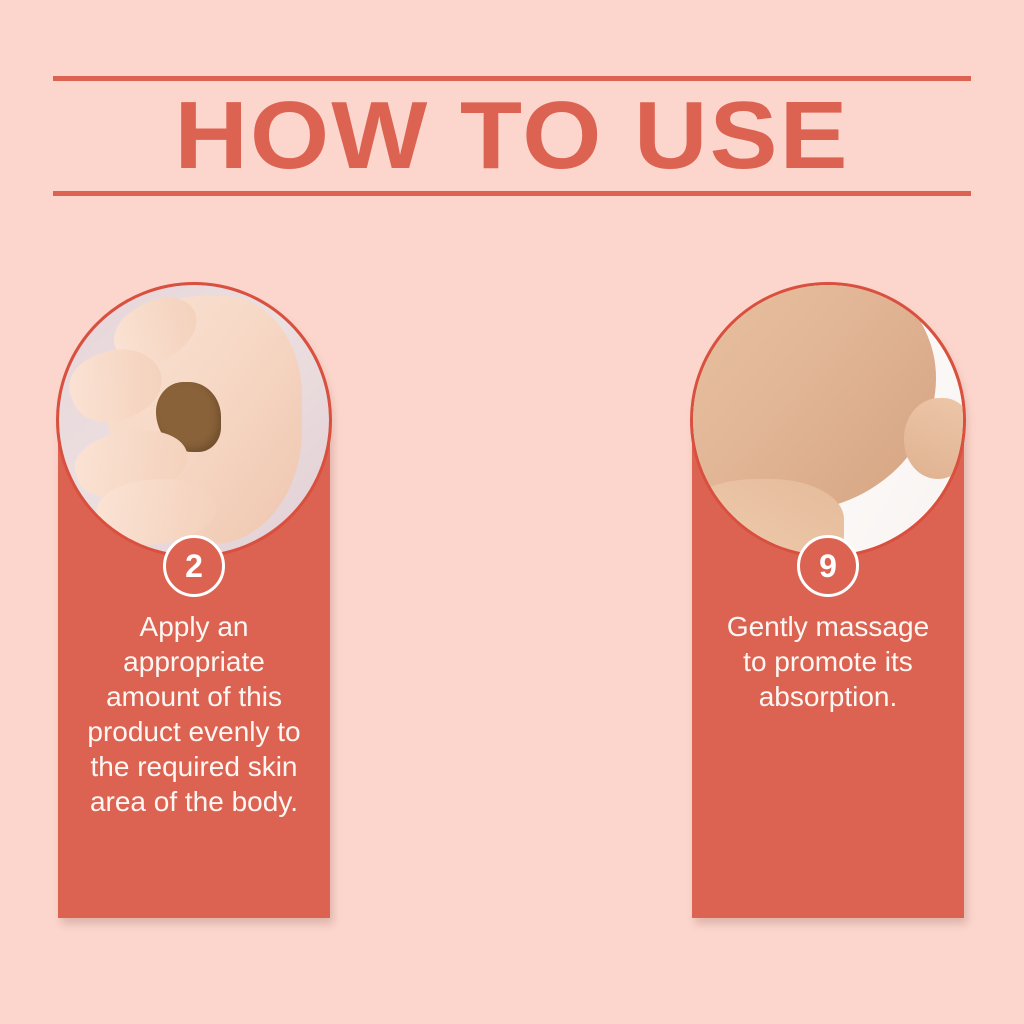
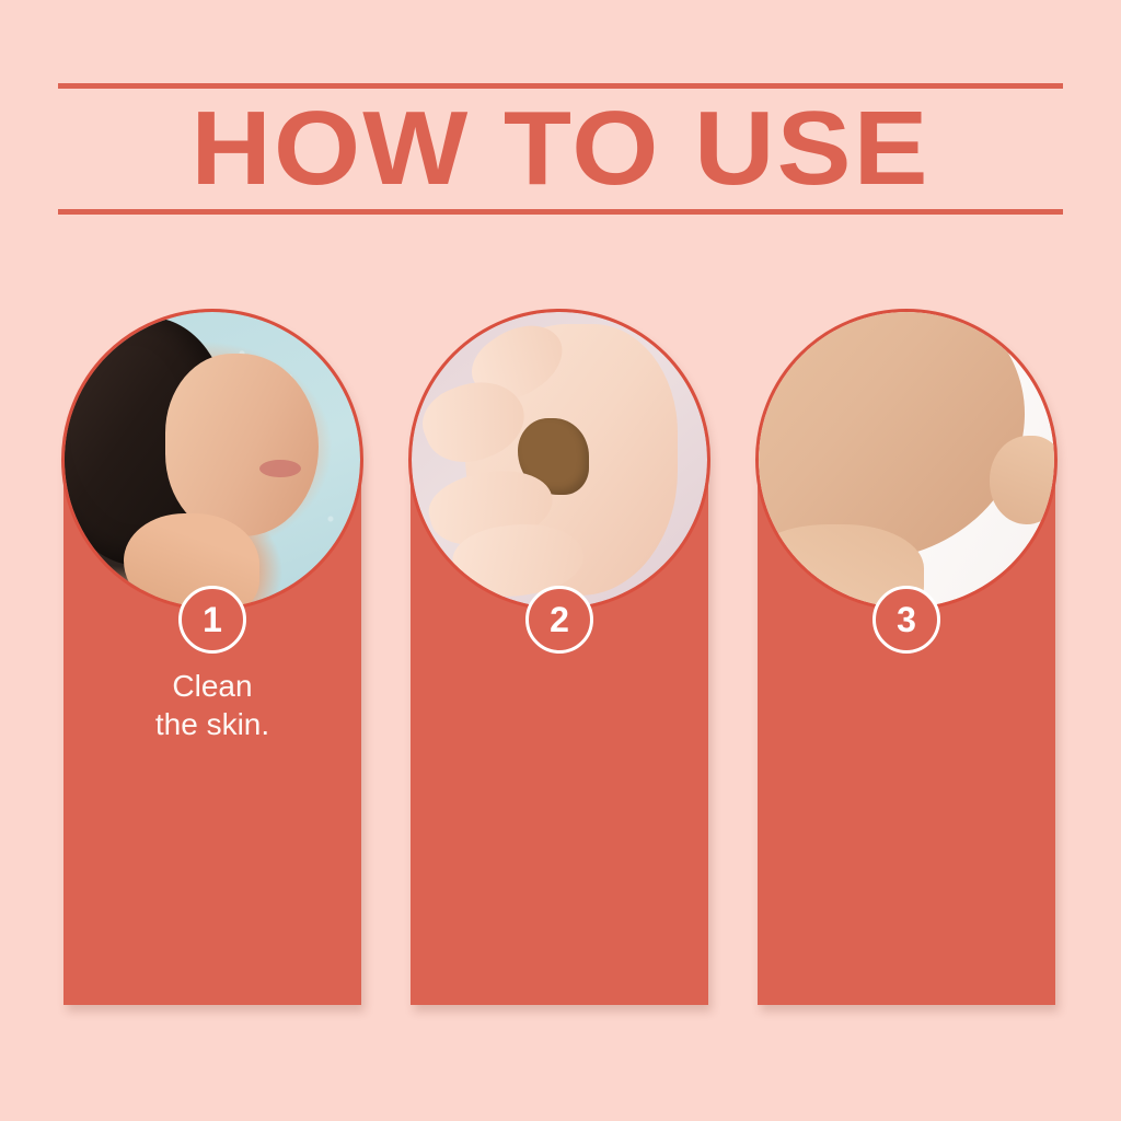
  HOW TO USE
+ 1
+ Clean
+ the skin.
  2
- Apply an
- appropriate
- amount of this
- product evenly to
- the required skin
- area of the body.
- 9
+ 3
- Gently massage
- to promote its
- absorption.
